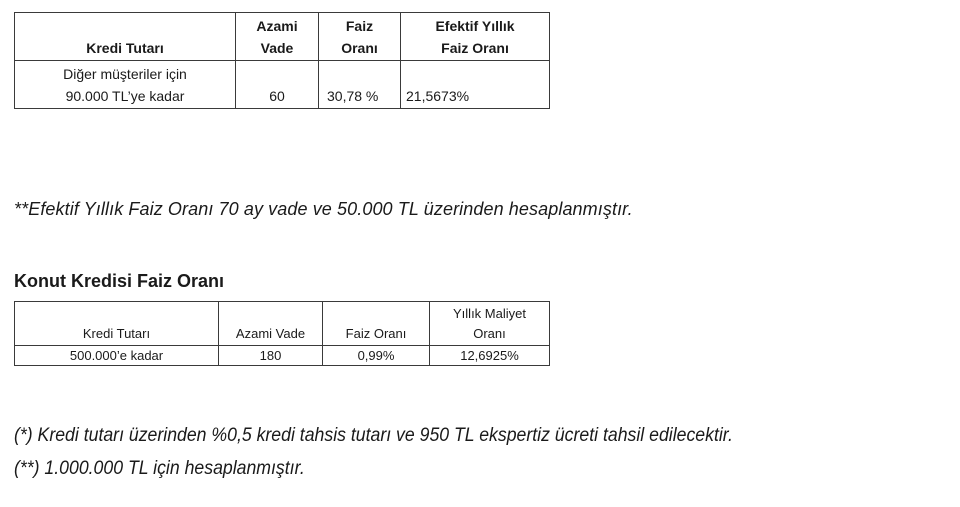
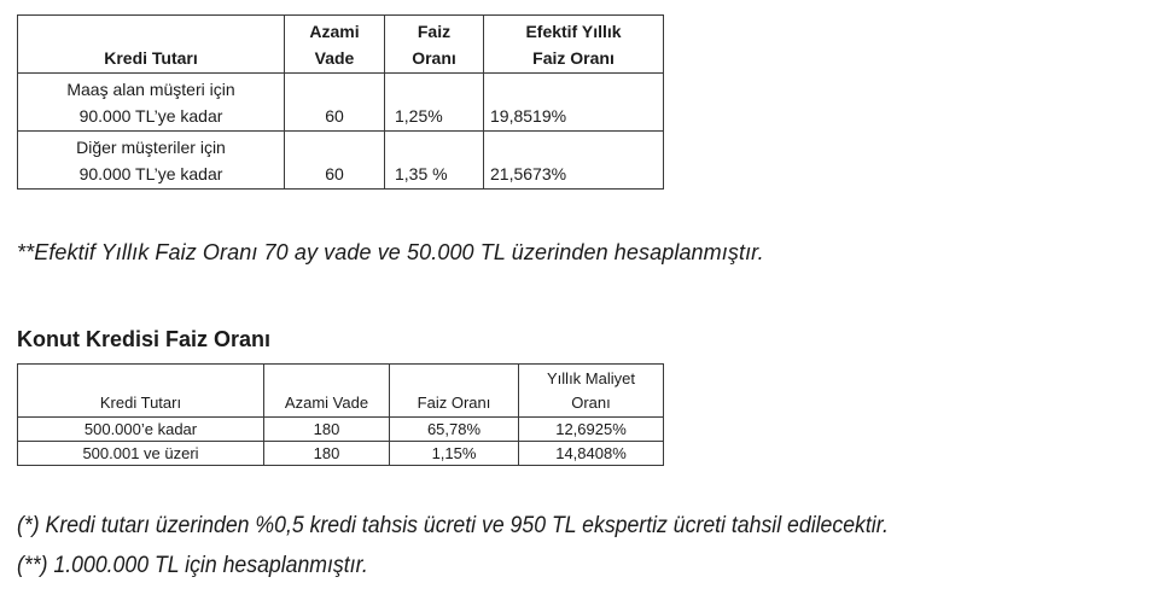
  Kredi Tutarı	Azami Vade	Faiz Oranı	Efektif Yıllık Faiz Oranı
+ Maaş alan müşteri için 90.000 TL’ye kadar	60	1,25%	19,8519%
- Diğer müşteriler için 90.000 TL’ye kadar	60	30,78 %	21,5673%
+ Diğer müşteriler için 90.000 TL’ye kadar	60	1,35 %	21,5673%
  **Efektif Yıllık Faiz Oranı 70 ay vade ve 50.000 TL üzerinden hesaplanmıştır.
  Konut Kredisi Faiz Oranı
  Kredi Tutarı	Azami Vade	Faiz Oranı	Yıllık Maliyet Oranı
- 500.000’e kadar	180	0,99%	12,6925%
+ 500.000’e kadar	180	65,78%	12,6925%
+ 500.001 ve üzeri	180	1,15%	14,8408%
- (*) Kredi tutarı üzerinden %0,5 kredi tahsis tutarı ve 950 TL ekspertiz ücreti tahsil edilecektir.
+ (*) Kredi tutarı üzerinden %0,5 kredi tahsis ücreti ve 950 TL ekspertiz ücreti tahsil edilecektir.
  (**) 1.000.000 TL için hesaplanmıştır.
